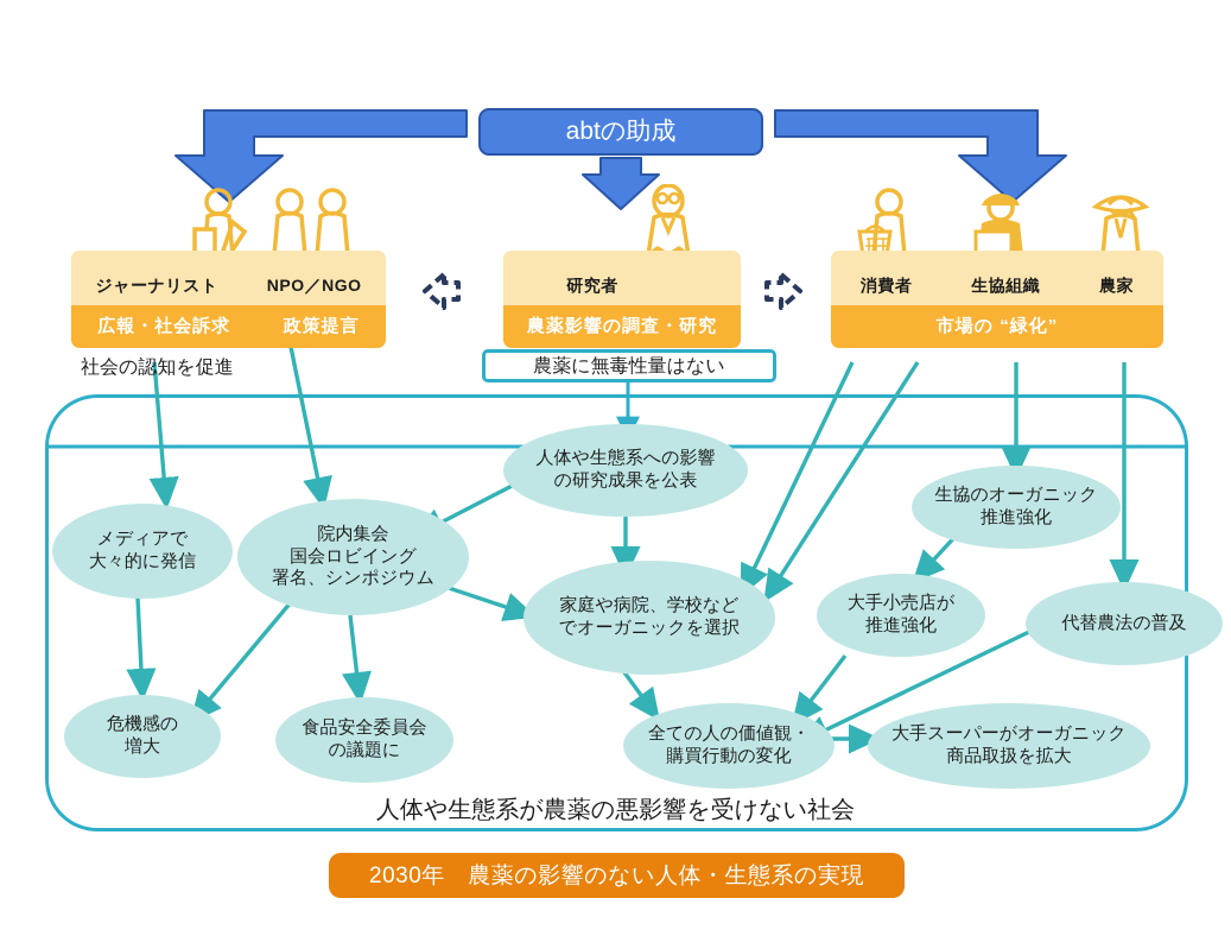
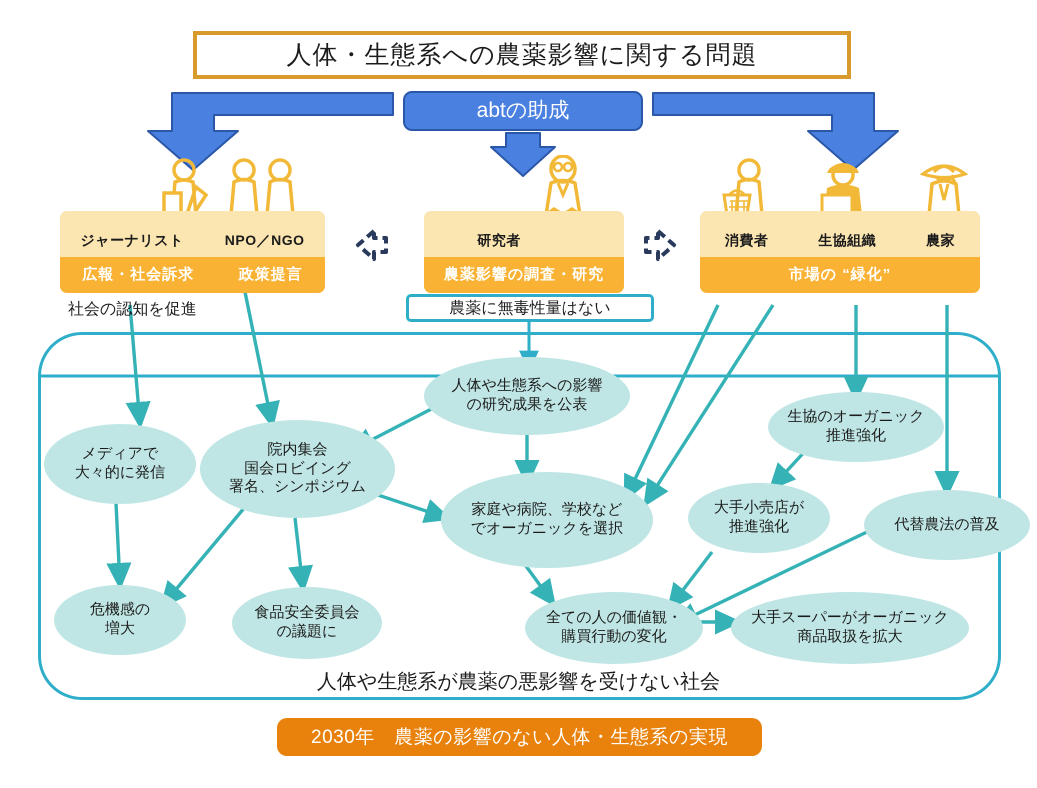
+ 人体・生態系への農薬影響に関する問題
  abtの助成
  ジャーナリスト
  NPO／NGO
  広報・社会訴求
  政策提言
  研究者
  農薬影響の調査・研究
  消費者
  生協組織
  農家
  市場の “緑化”
  社会の認知を促進
  農薬に無毒性量はない
  人体や生態系が農薬の悪影響を受けない社会
  メディアで
  大々的に発信
  院内集会
  国会ロビイング
  署名、シンポジウム
  危機感の
  増大
  食品安全委員会
  の議題に
  人体や生態系への影響
  の研究成果を公表
  家庭や病院、学校など
  でオーガニックを選択
  生協のオーガニック
  推進強化
  大手小売店が
  推進強化
  代替農法の普及
  全ての人の価値観・
  購買行動の変化
  大手スーパーがオーガニック
  商品取扱を拡大
  2030年 農薬の影響のない人体・生態系の実現
